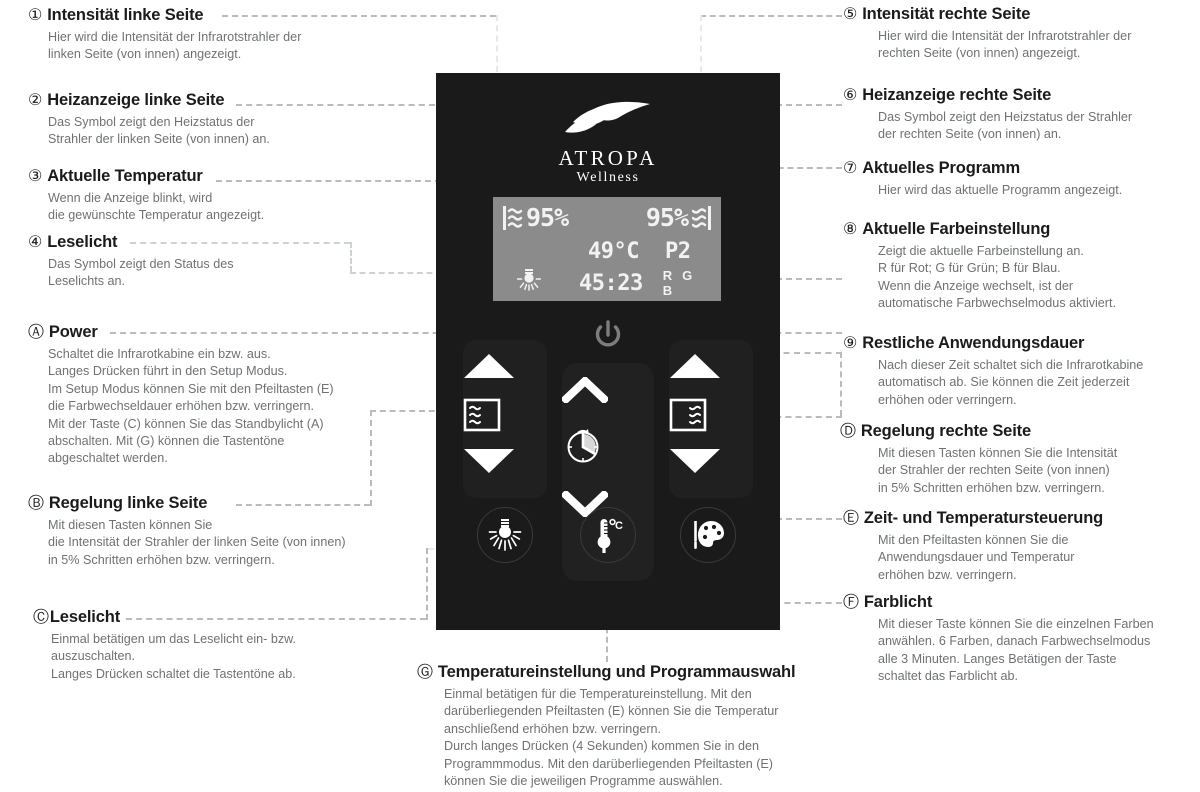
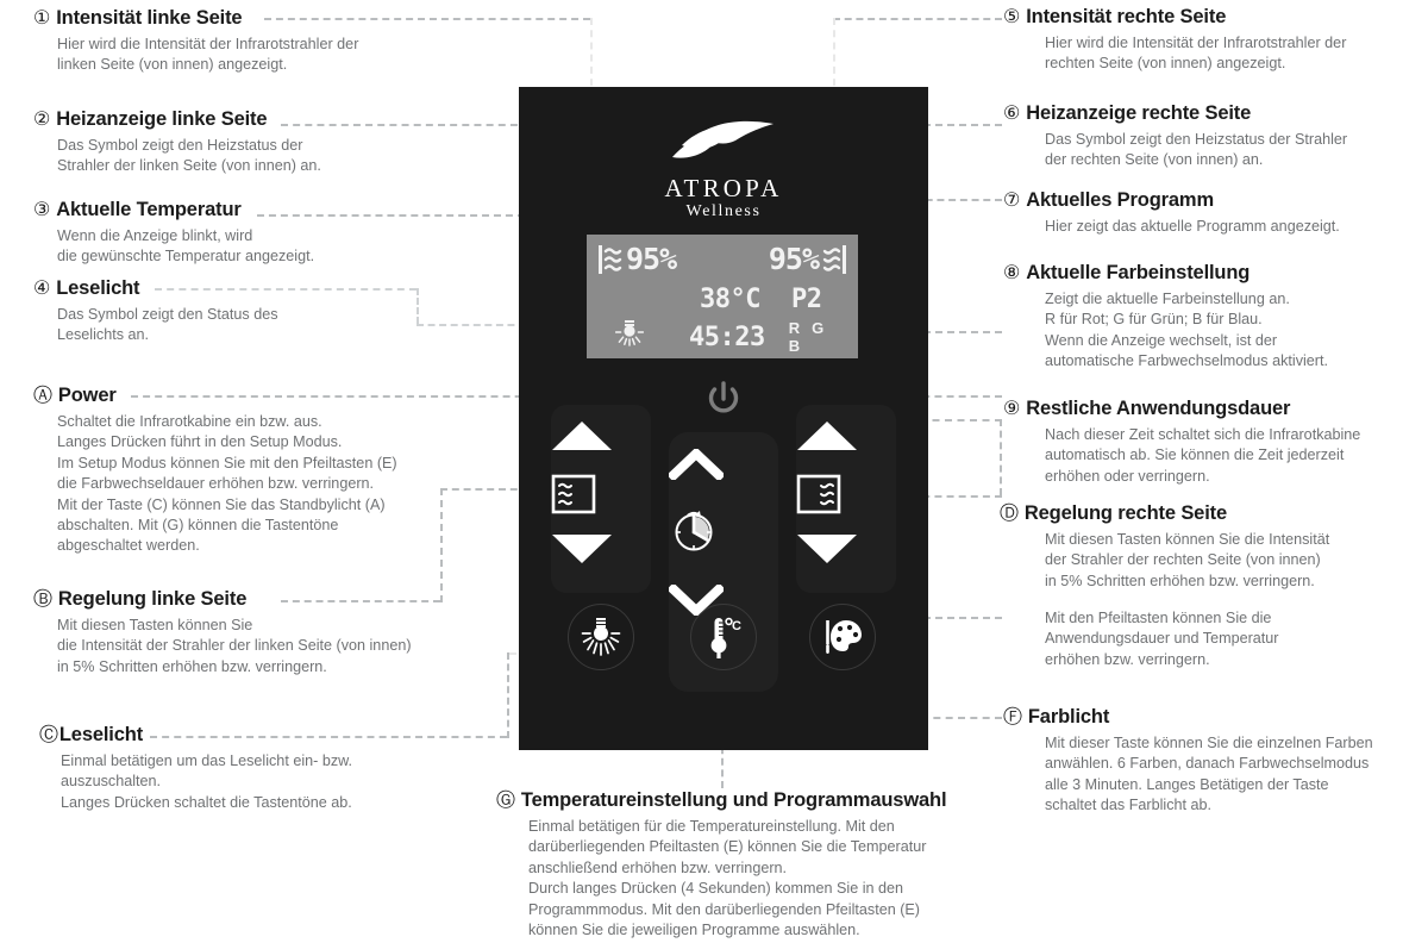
  ATROPA
  Wellness
  95%
  95%
- 49°C
+ 38°C
  P2
  45:23
  R G B
  C
  ①
  Intensität linke Seite
  Hier wird die Intensität der Infrarotstrahler der
  linken Seite (von innen) angezeigt.
  ②
  Heizanzeige linke Seite
  Das Symbol zeigt den Heizstatus der
  Strahler der linken Seite (von innen) an.
  ③
  Aktuelle Temperatur
  Wenn die Anzeige blinkt, wird
  die gewünschte Temperatur angezeigt.
  ④
  Leselicht
  Das Symbol zeigt den Status des
  Leselichts an.
  Ⓐ
  Power
  Schaltet die Infrarotkabine ein bzw. aus.
  Langes Drücken führt in den Setup Modus.
  Im Setup Modus können Sie mit den Pfeiltasten (E)
  die Farbwechseldauer erhöhen bzw. verringern.
  Mit der Taste (C) können Sie das Standbylicht (A)
  abschalten. Mit (G) können die Tastentöne
  abgeschaltet werden.
  Ⓑ
  Regelung linke Seite
  Mit diesen Tasten können Sie
  die Intensität der Strahler der linken Seite (von innen)
  in 5% Schritten erhöhen bzw. verringern.
  Ⓒ
  Leselicht
  Einmal betätigen um das Leselicht ein- bzw.
  auszuschalten.
  Langes Drücken schaltet die Tastentöne ab.
  ⑤
  Intensität rechte Seite
  Hier wird die Intensität der Infrarotstrahler der
  rechten Seite (von innen) angezeigt.
  ⑥
  Heizanzeige rechte Seite
  Das Symbol zeigt den Heizstatus der Strahler
  der rechten Seite (von innen) an.
  ⑦
  Aktuelles Programm
- Hier wird das aktuelle Programm angezeigt.
+ Hier zeigt das aktuelle Programm angezeigt.
  ⑧
  Aktuelle Farbeinstellung
  Zeigt die aktuelle Farbeinstellung an.
  R für Rot; G für Grün; B für Blau.
  Wenn die Anzeige wechselt, ist der
  automatische Farbwechselmodus aktiviert.
  ⑨
  Restliche Anwendungsdauer
  Nach dieser Zeit schaltet sich die Infrarotkabine
  automatisch ab. Sie können die Zeit jederzeit
  erhöhen oder verringern.
  Ⓓ
  Regelung rechte Seite
  Mit diesen Tasten können Sie die Intensität
  der Strahler der rechten Seite (von innen)
  in 5% Schritten erhöhen bzw. verringern.
- Ⓔ
- Zeit- und Temperatursteuerung
  Mit den Pfeiltasten können Sie die
  Anwendungsdauer und Temperatur
  erhöhen bzw. verringern.
  Ⓕ
  Farblicht
  Mit dieser Taste können Sie die einzelnen Farben
  anwählen. 6 Farben, danach Farbwechselmodus
  alle 3 Minuten. Langes Betätigen der Taste
  schaltet das Farblicht ab.
  Ⓖ
  Temperatureinstellung und Programmauswahl
  Einmal betätigen für die Temperatureinstellung. Mit den
  darüberliegenden Pfeiltasten (E) können Sie die Temperatur
  anschließend erhöhen bzw. verringern.
  Durch langes Drücken (4 Sekunden) kommen Sie in den
  Programmmodus. Mit den darüberliegenden Pfeiltasten (E)
  können Sie die jeweiligen Programme auswählen.
